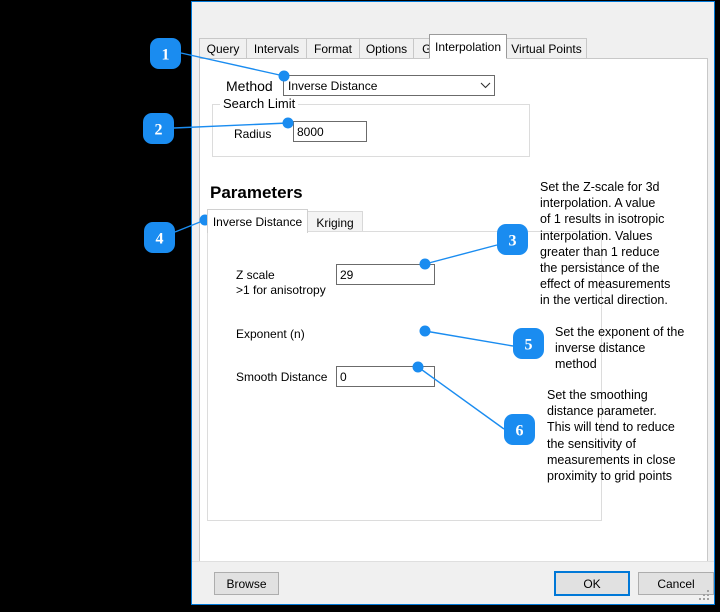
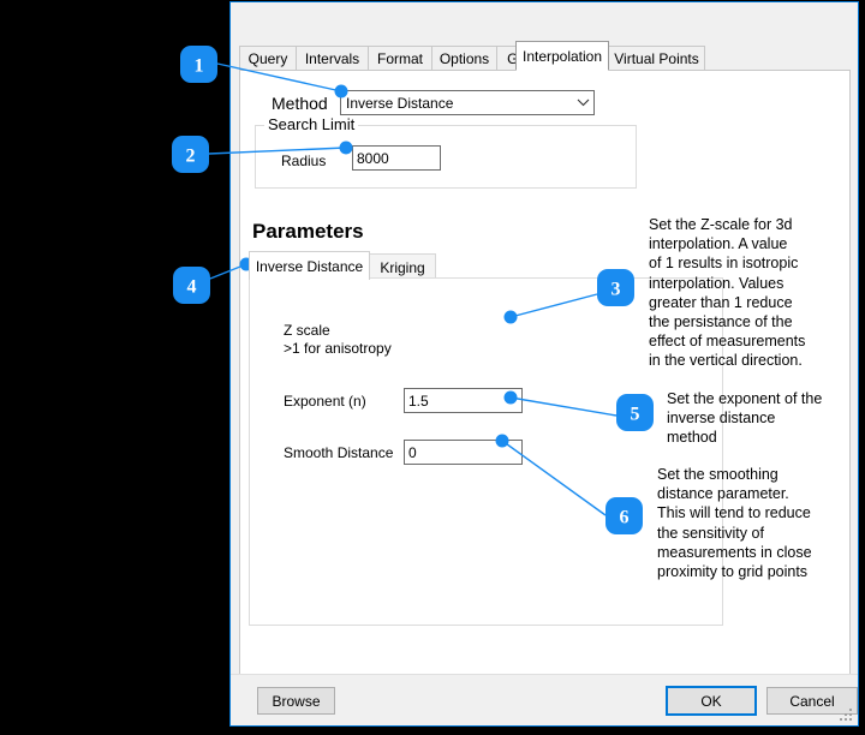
  Query
  Intervals
  Format
  Options
  Interpolation
  Virtual Points
  Method
  Inverse Distance
  Search Limit
  Radius
  8000
  Parameters
  Inverse Distance
  Kriging
  Z scale
  >1 for anisotropy
- 29
  Exponent (n)
+ 1.5
  Smooth Distance
  0
  Set the Z-scale for 3d
  interpolation. A value
  of 1 results in isotropic
  interpolation. Values
  greater than 1 reduce
  the persistance of the
  effect of measurements
  in the vertical direction.
  Set the exponent of the
  inverse distance
  method
  Set the smoothing
  distance parameter.
  This will tend to reduce
  the sensitivity of
  measurements in close
  proximity to grid points
  Browse
  OK
  Cancel
  1
  2
  4
  3
  5
  6
